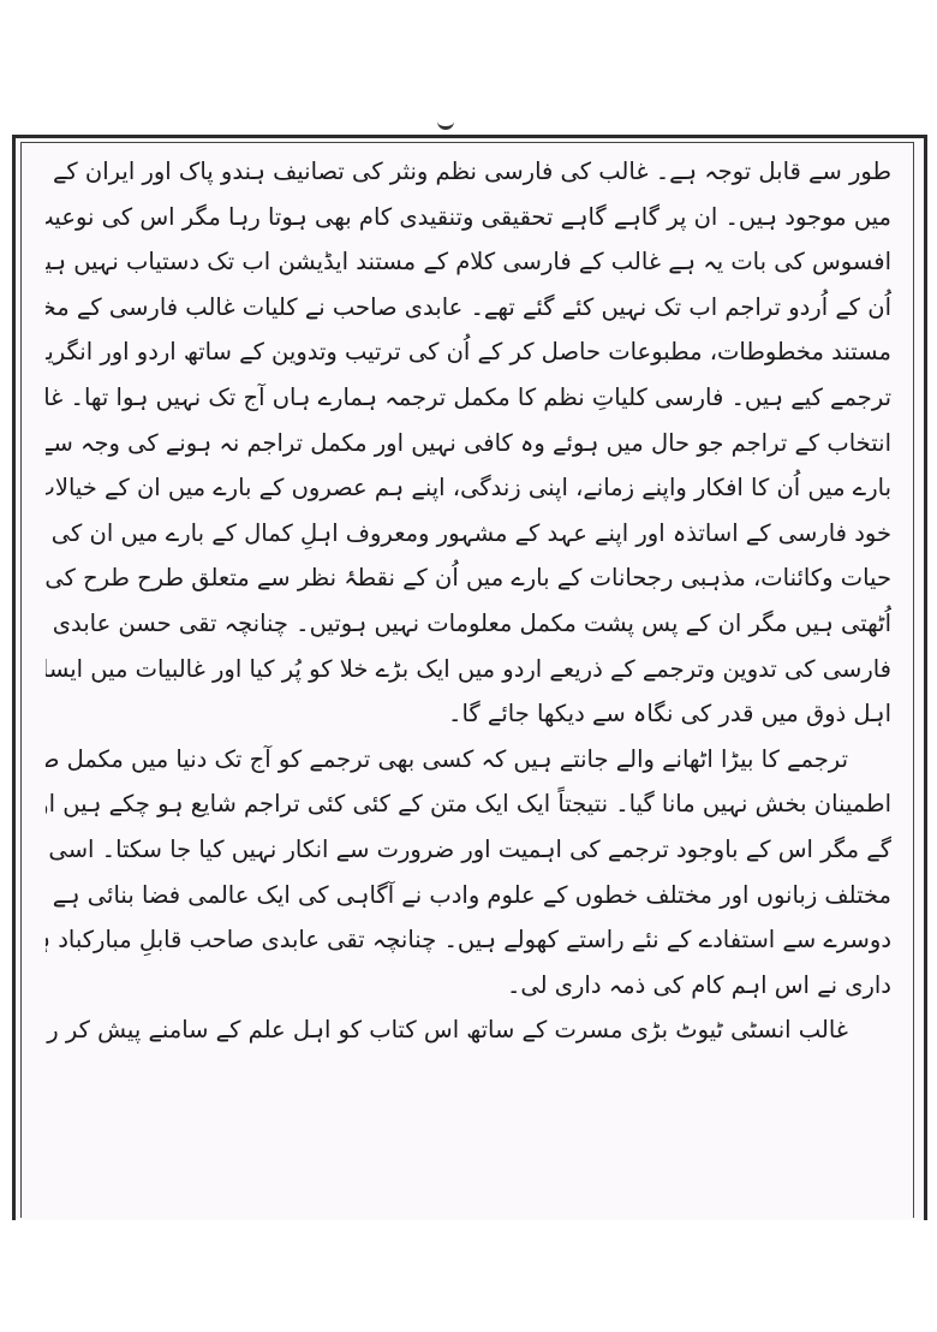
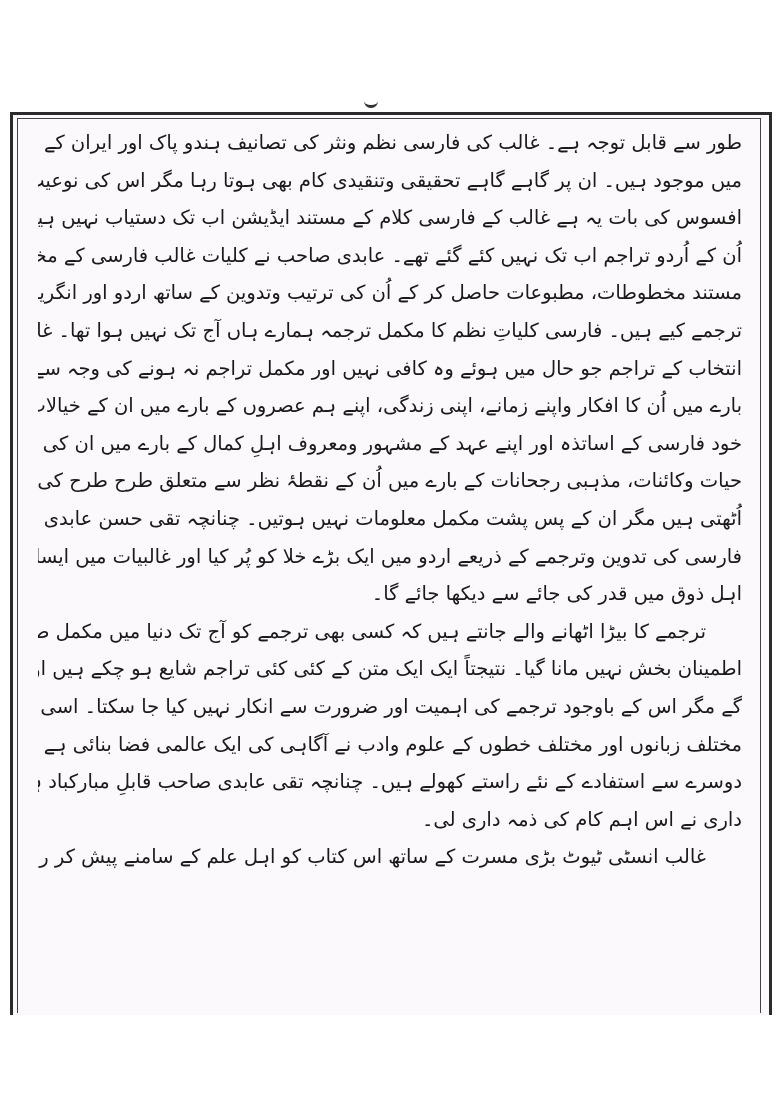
  طور سے قابل توجہ ہے۔ غالب کی فارسی نظم ونثر کی تصانیف ہندو پاک اور ایران کے
  میں موجود ہیں۔ ان پر گاہے گاہے تحقیقی وتنقیدی کام بھی ہوتا رہا مگر اس کی نوعی
  افسوس کی بات یہ ہے غالب کے فارسی کلام کے مستند ایڈیشن اب تک دستیاب نہیں ہی
  اُن کے اُردو تراجم اب تک نہیں کئے گئے تھے۔ عابدی صاحب نے کلیات غالب فارسی کے مخ
  مستند مخطوطات، مطبوعات حاصل کر کے اُن کی ترتیب وتدوین کے ساتھ اردو اور انگری
  ترجمے کیے ہیں۔ فارسی کلیاتِ نظم کا مکمل ترجمہ ہمارے ہاں آج تک نہیں ہوا تھا۔ غا
  انتخاب کے تراجم جو حال میں ہوئے وہ کافی نہیں اور مکمل تراجم نہ ہونے کی وجہ سے
  بارے میں اُن کا افکار واپنے زمانے، اپنی زندگی، اپنے ہم عصروں کے بارے میں ان کے خیالا
  خود فارسی کے اساتذہ اور اپنے عہد کے مشہور ومعروف اہلِ کمال کے بارے میں ان کی
  حیات وکائنات، مذہبی رجحانات کے بارے میں اُن کے نقطۂ نظر سے متعلق طرح طرح کی
  اُٹھتی ہیں مگر ان کے پس پشت مکمل معلومات نہیں ہوتیں۔ چنانچہ تقی حسن عابدی
  فارسی کی تدوین وترجمے کے ذریعے اردو میں ایک بڑے خلا کو پُر کیا اور غالبیات میں ایسا
- اہل ذوق میں قدر کی نگاہ سے دیکھا جائے گا۔
+ اہل ذوق میں قدر کی جائے سے دیکھا جائے گا۔
  ترجمے کا بیڑا اٹھانے والے جانتے ہیں کہ کسی بھی ترجمے کو آج تک دنیا میں مکمل ط
  اطمینان بخش نہیں مانا گیا۔ نتیجتاً ایک ایک متن کے کئی کئی تراجم شایع ہو چکے ہیں ا
  گے مگر اس کے باوجود ترجمے کی اہمیت اور ضرورت سے انکار نہیں کیا جا سکتا۔ اسی
  مختلف زبانوں اور مختلف خطوں کے علوم وادب نے آگاہی کی ایک عالمی فضا بنائی ہے
  دوسرے سے استفادے کے نئے راستے کھولے ہیں۔ چنانچہ تقی عابدی صاحب قابلِ مبارکباد
  داری نے اس اہم کام کی ذمہ داری لی۔
  غالب انسٹی ٹیوٹ بڑی مسرت کے ساتھ اس کتاب کو اہل علم کے سامنے پیش کر ر
